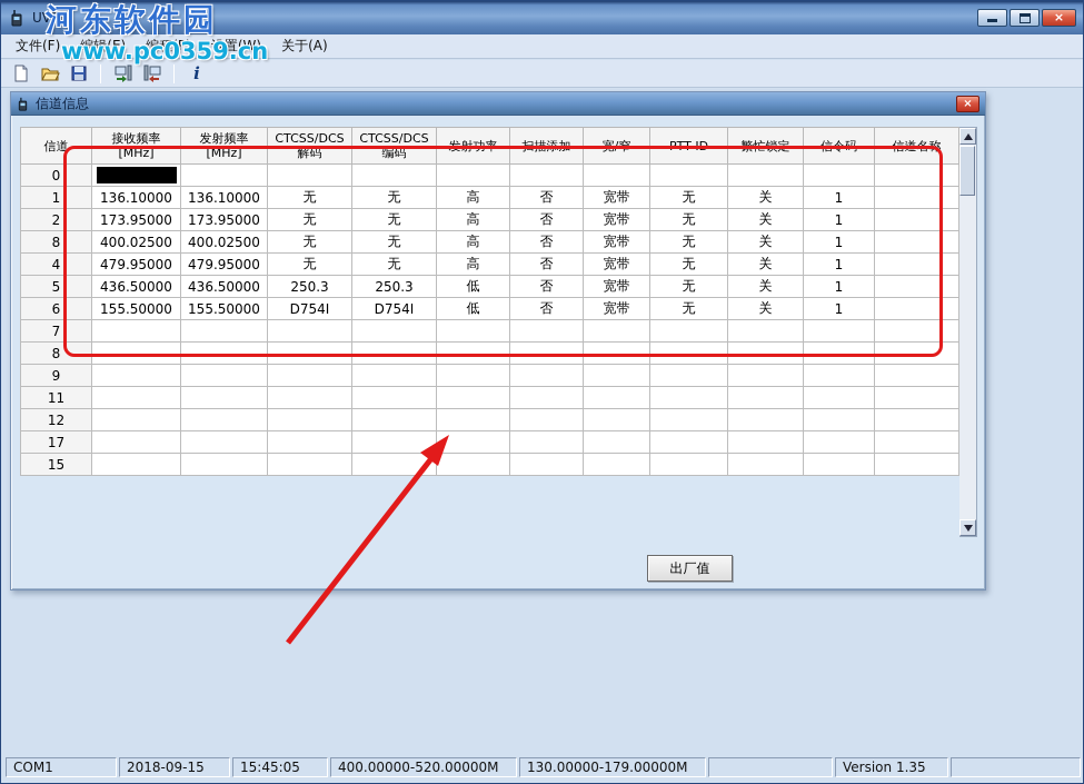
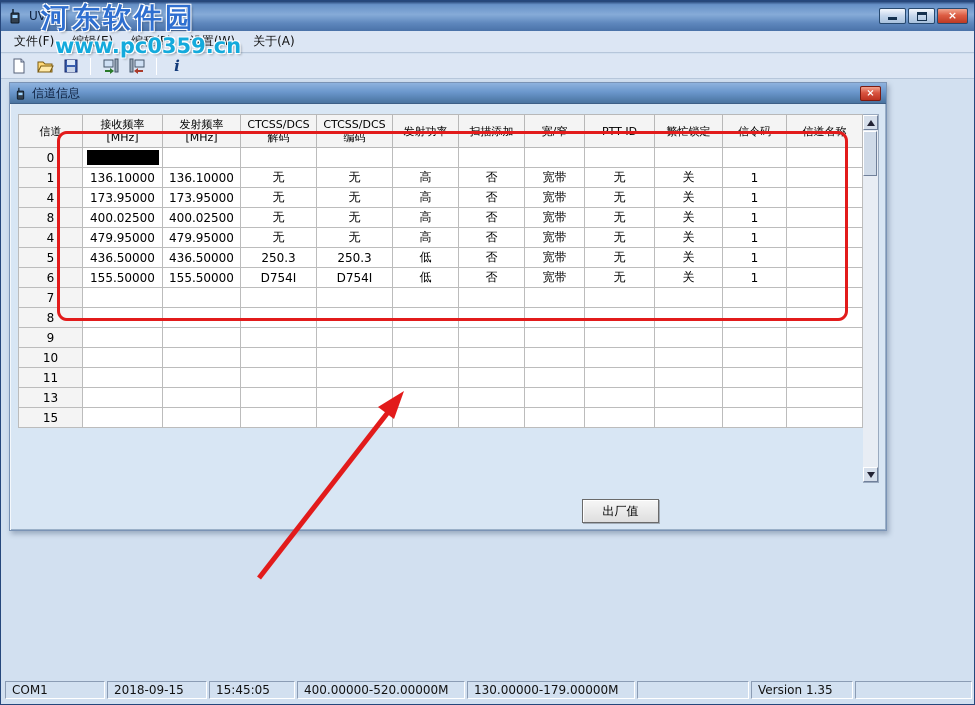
  UV5R
  ×
  文件(F)
  编辑(E)
  编程(P)
  设置(W)
  关于(A)
  i
  信道信息
  ×
  信道	接收频率 [MHz]	发射频率 [MHz]	CTCSS/DCS 解码	CTCSS/DCS 编码	发射功率	扫描添加	宽/窄	PTT ID	繁忙锁定	信令码	信道名称
  0
  1	136.10000	136.10000	无	无	高	否	宽带	无	关	1
- 2	173.95000	173.95000	无	无	高	否	宽带	无	关	1
+ 4	173.95000	173.95000	无	无	高	否	宽带	无	关	1
  8	400.02500	400.02500	无	无	高	否	宽带	无	关	1
  4	479.95000	479.95000	无	无	高	否	宽带	无	关	1
  5	436.50000	436.50000	250.3	250.3	低	否	宽带	无	关	1
  6	155.50000	155.50000	D754I	D754I	低	否	宽带	无	关	1
  7
  8
  9
+ 10
  11
- 12
- 17
+ 13
  15
  出厂值
  COM1
  2018-09-15
  15:45:05
  400.00000-520.00000M
  130.00000-179.00000M
  Version 1.35
  河东软件园
  www.pc0359.cn
